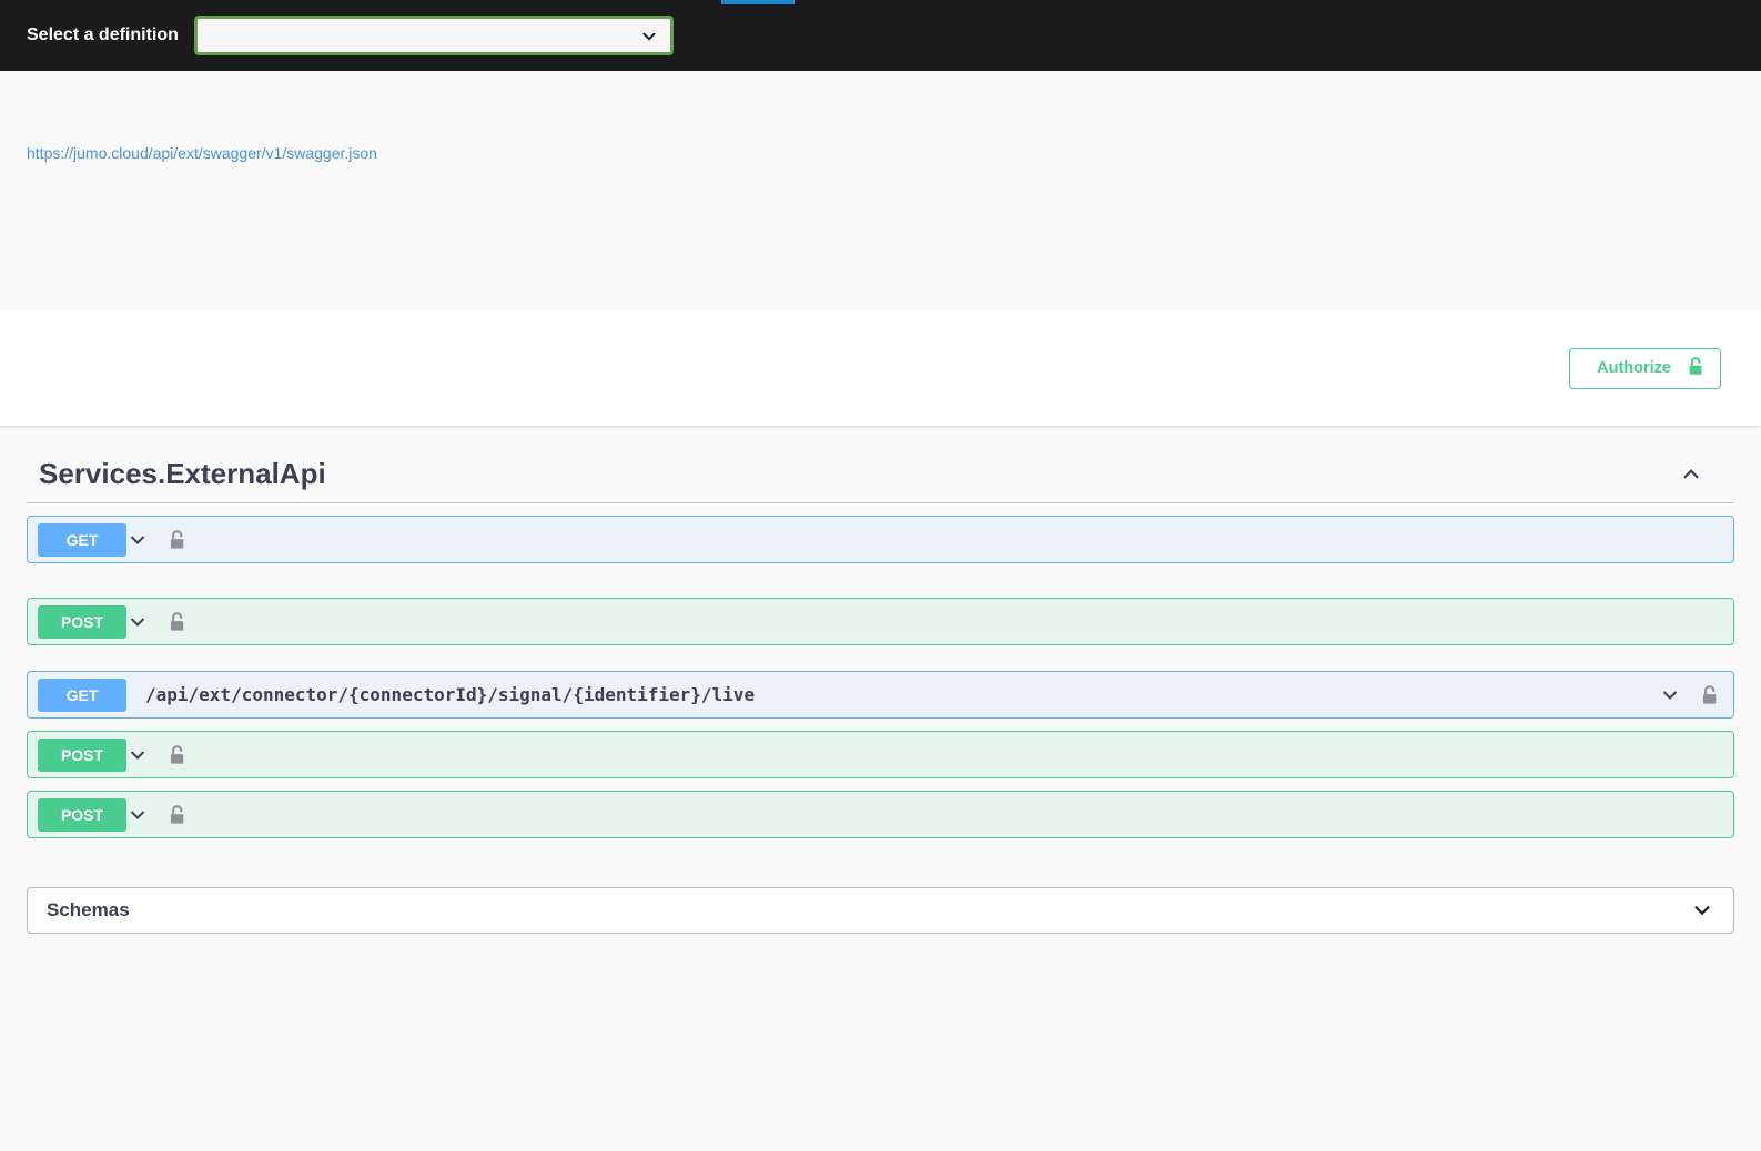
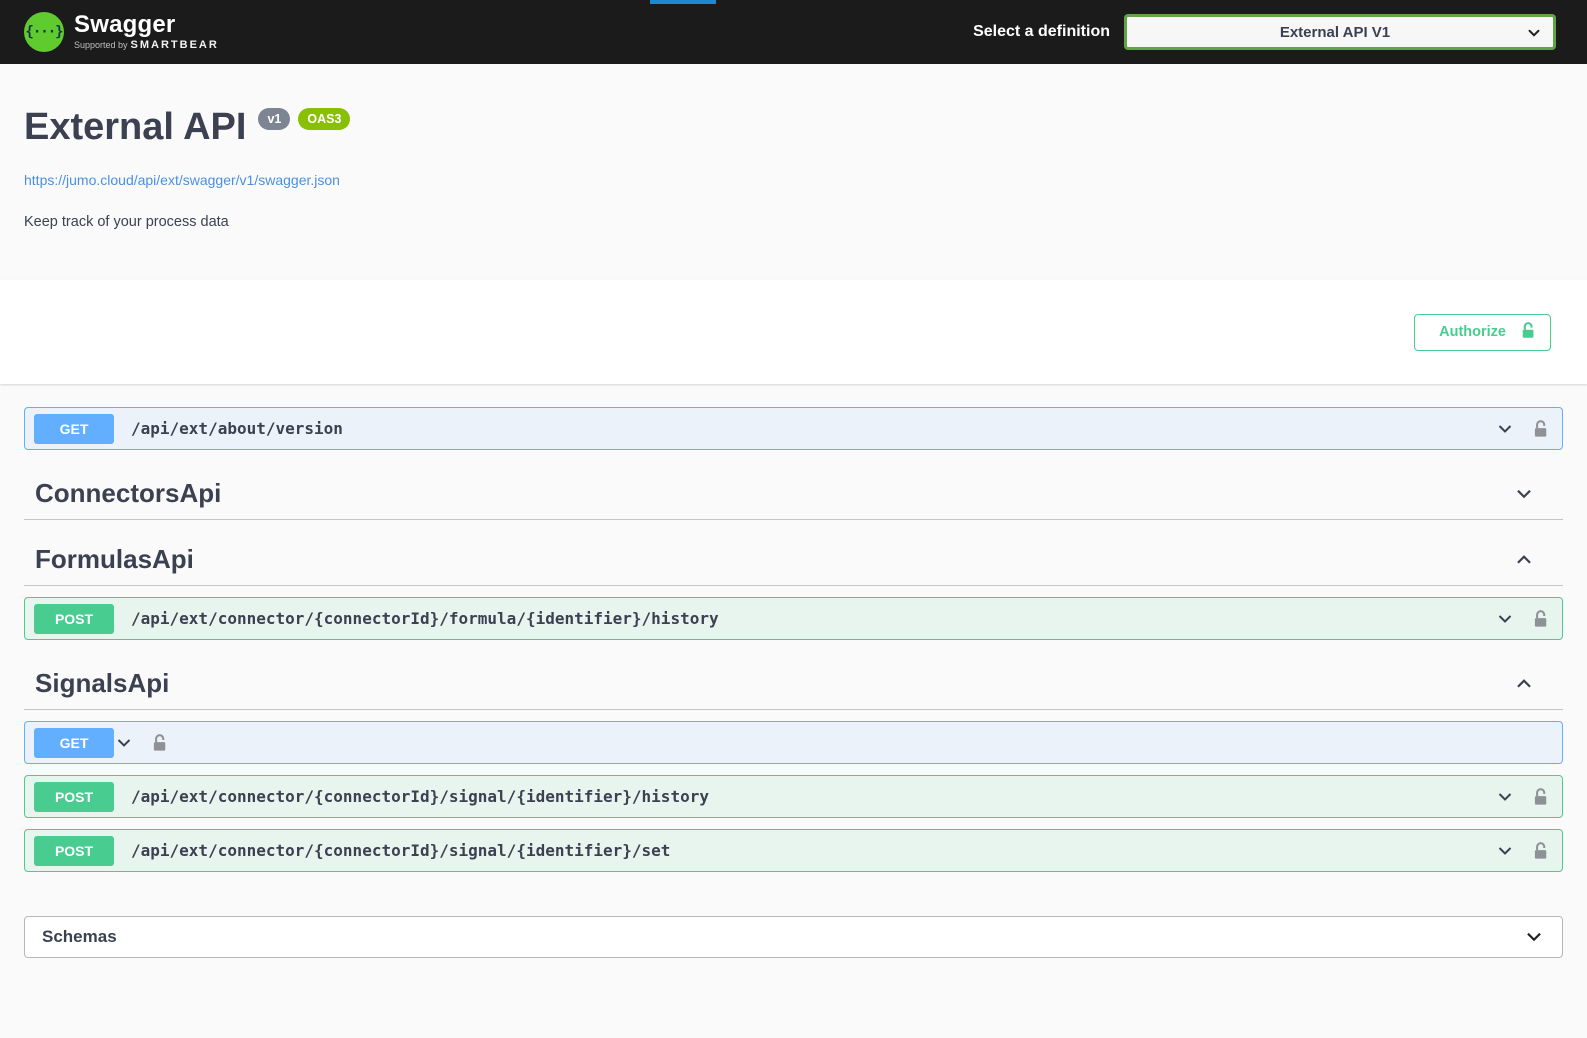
+ {···}
+ Swagger
+ Supported by SMARTBEAR
  Select a definition
+ External API V1
+ External API
+ v1
+ OAS3
  https://jumo.cloud/api/ext/swagger/v1/swagger.json
+ Keep track of your process data
  Authorize
- Services.ExternalApi
  GET
+ /api/ext/about/version
+ ConnectorsApi
+ FormulasApi
  POST
+ /api/ext/connector/{connectorId}/formula/{identifier}/history
+ SignalsApi
  GET
- /api/ext/connector/{connectorId}/signal/{identifier}/live
  POST
+ /api/ext/connector/{connectorId}/signal/{identifier}/history
  POST
+ /api/ext/connector/{connectorId}/signal/{identifier}/set
  Schemas
